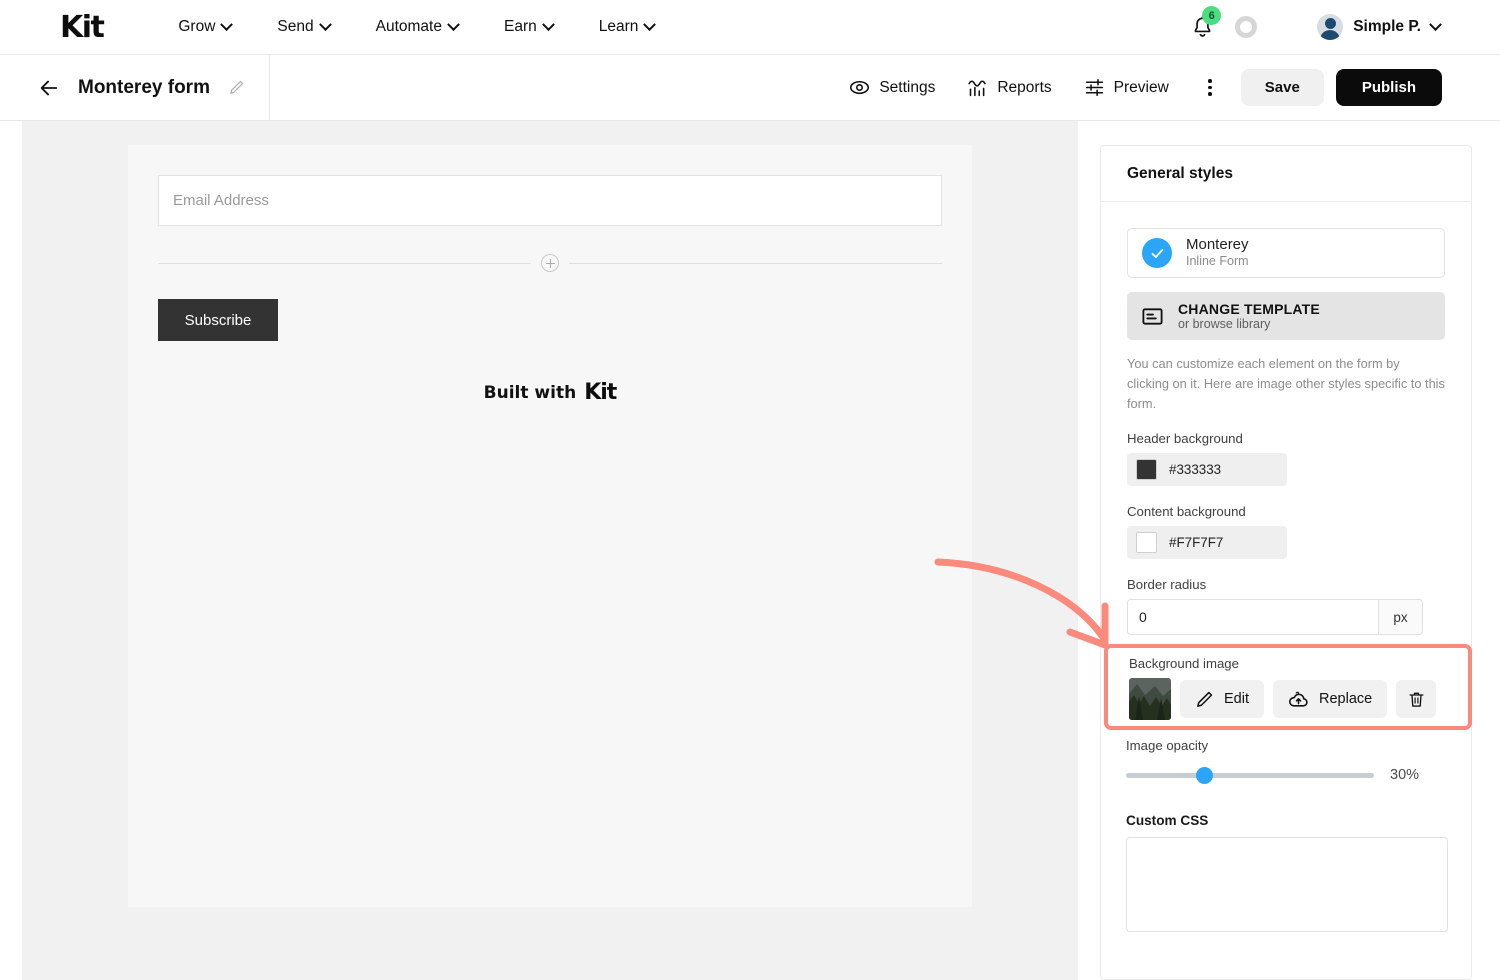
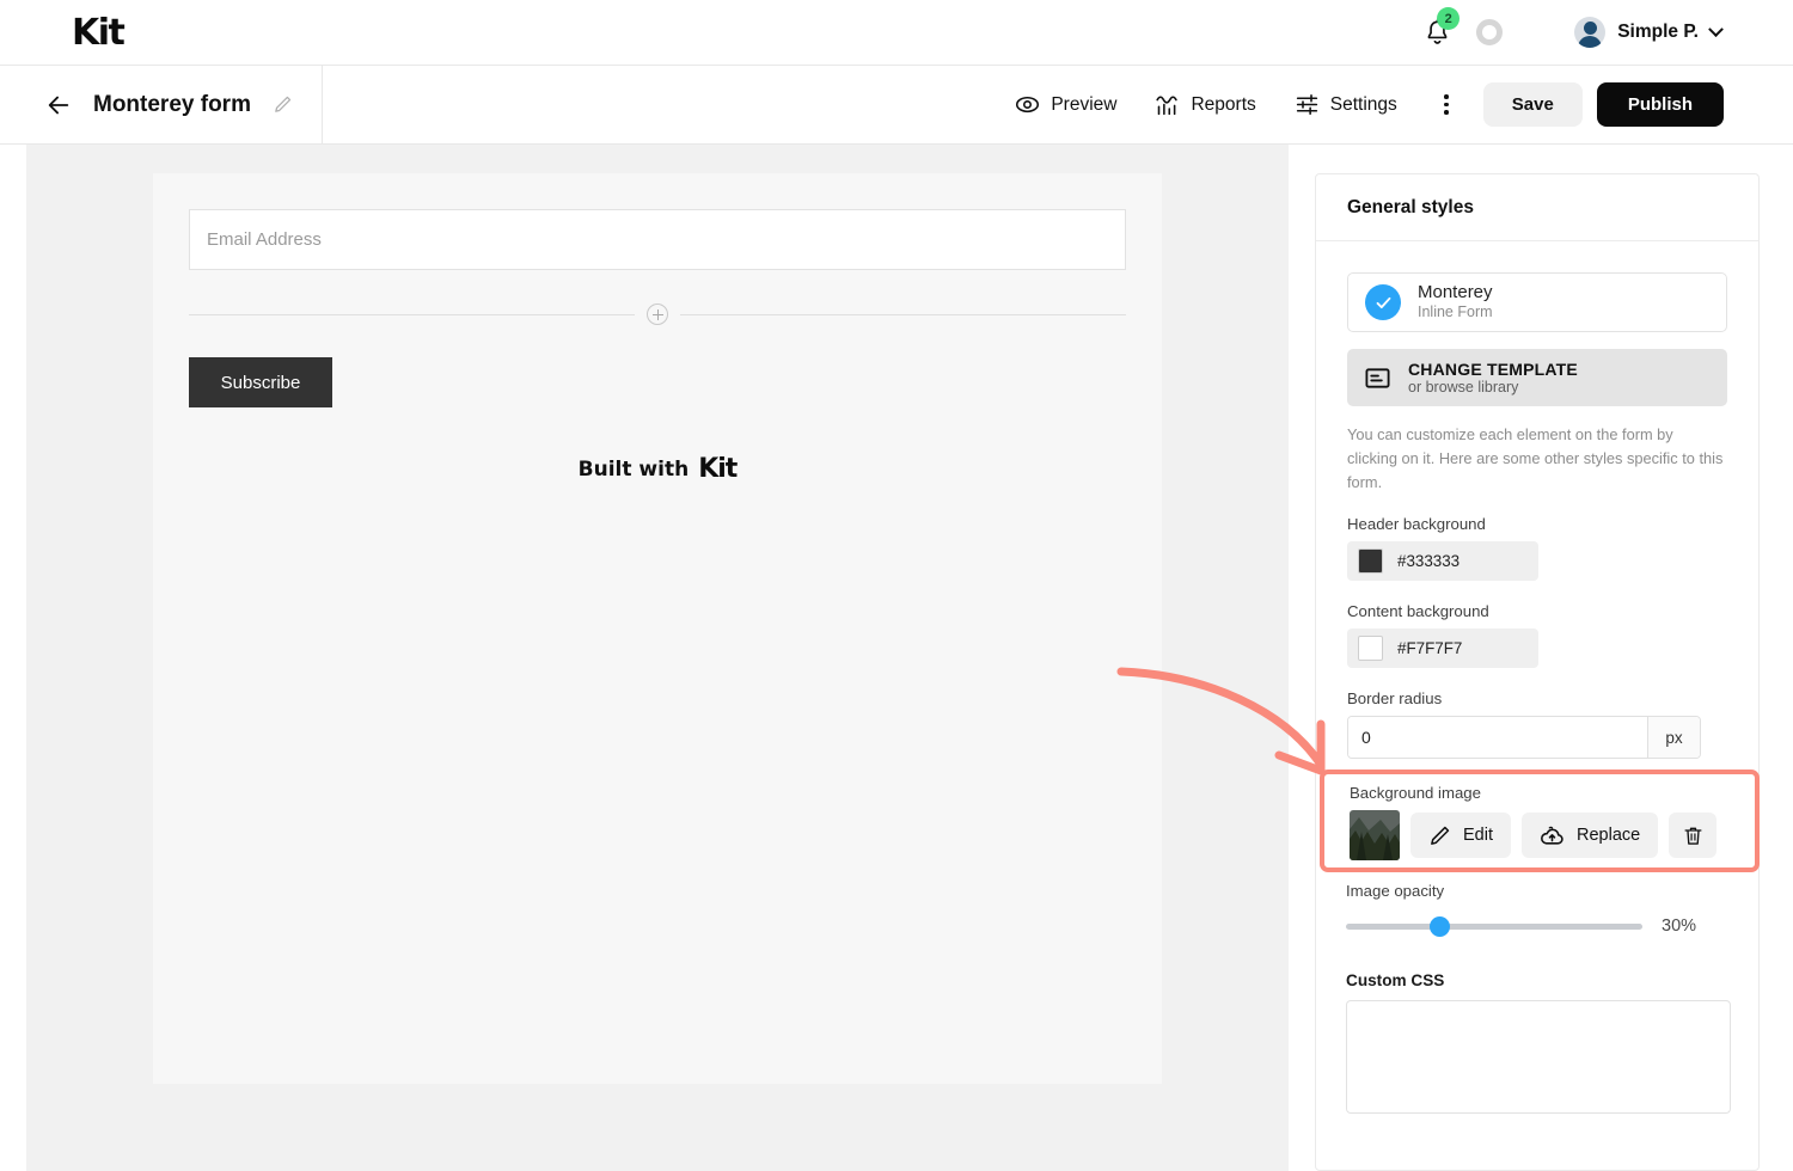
  Kit
- Grow
- Send
- Automate
- Earn
- Learn
- 6
+ 2
  Simple P.
  Monterey form
- Settings
+ Preview
  Reports
- Preview
+ Settings
  Save
  Publish
  Email Address
  Subscribe
  Built with
  Kit
  General styles
  Monterey
  Inline Form
  CHANGE TEMPLATE
  or browse library
- You can customize each element on the form by clicking on it. Here are image other styles specific to this form.
+ You can customize each element on the form by clicking on it. Here are some other styles specific to this form.
  Header background
  #333333
  Content background
  #F7F7F7
  Border radius
  0
  px
  Background image
  Edit
  Replace
  Image opacity
  30%
  Custom CSS
